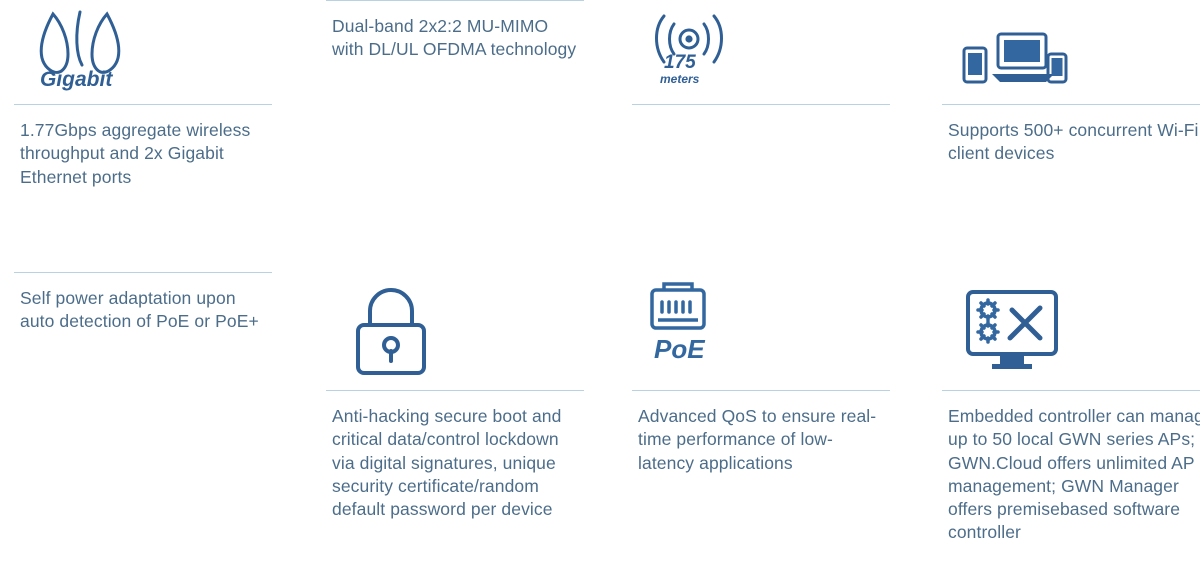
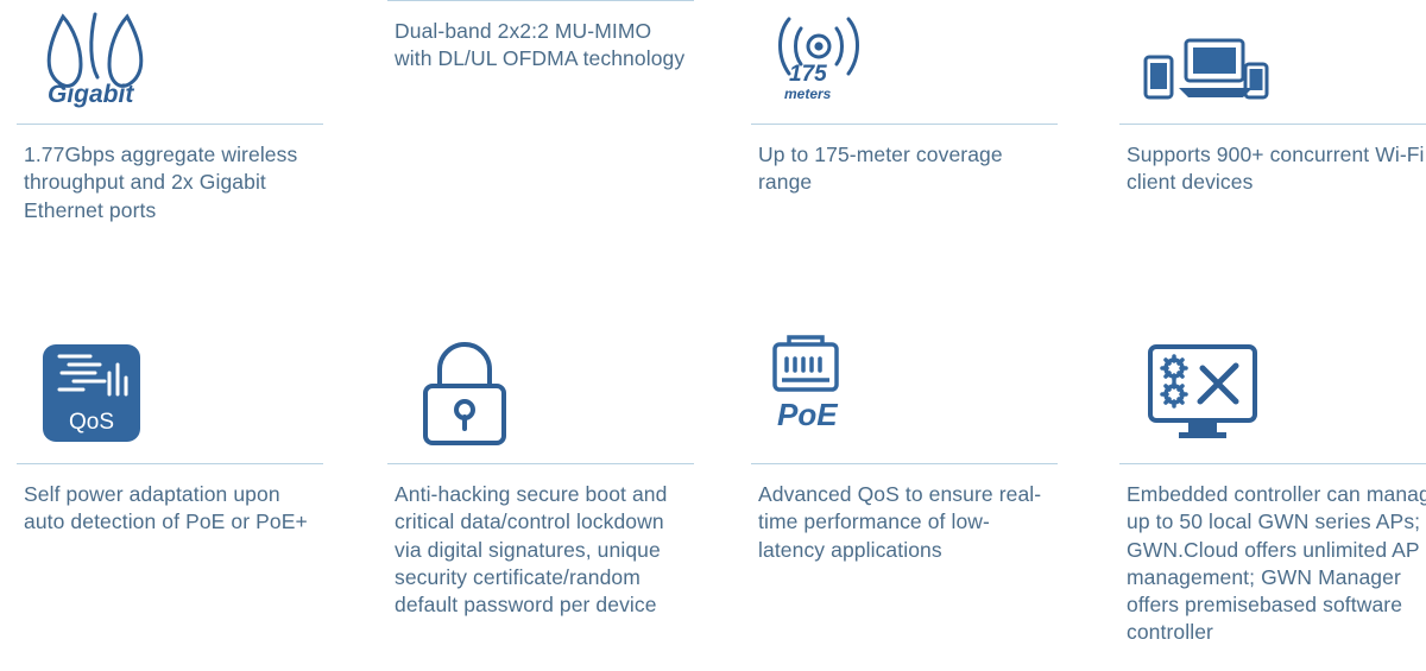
  Gigabit
  1.77Gbps aggregate wireless throughput and 2x Gigabit Ethernet ports
  Dual-band 2x2:2 MU-MIMO with DL/UL OFDMA technology
  175
  meters
+ Up to 175-meter coverage range
- Supports 500+ concurrent Wi-Fi client devices
+ Supports 900+ concurrent Wi-Fi client devices
+ QoS
  Self power adaptation upon auto detection of PoE or PoE+
  Anti-hacking secure boot and critical data/control lockdown via digital signatures, unique security certificate/random default password per device
  PoE
  Advanced QoS to ensure real-time performance of low-latency applications
  Embedded controller can manag up to 50 local GWN series APs; GWN.Cloud offers unlimited AP management; GWN Manager offers premisebased software controller
